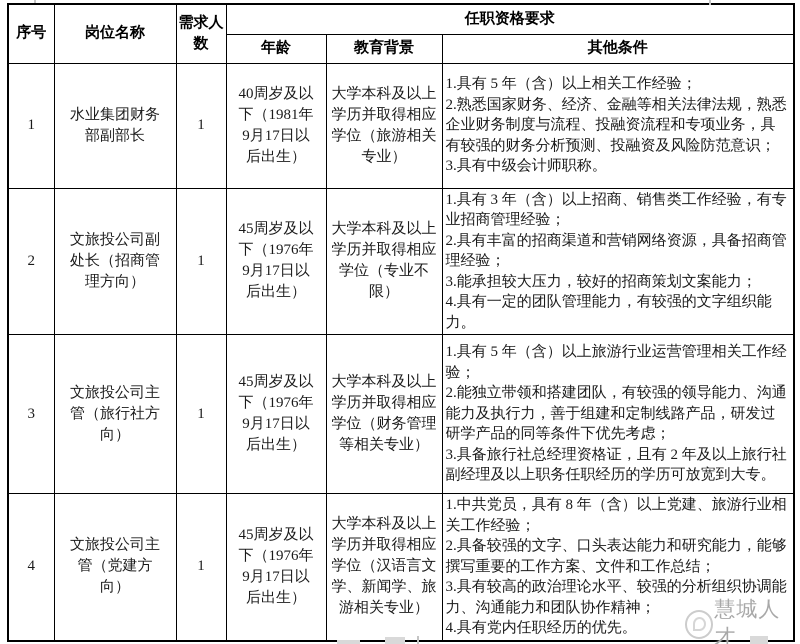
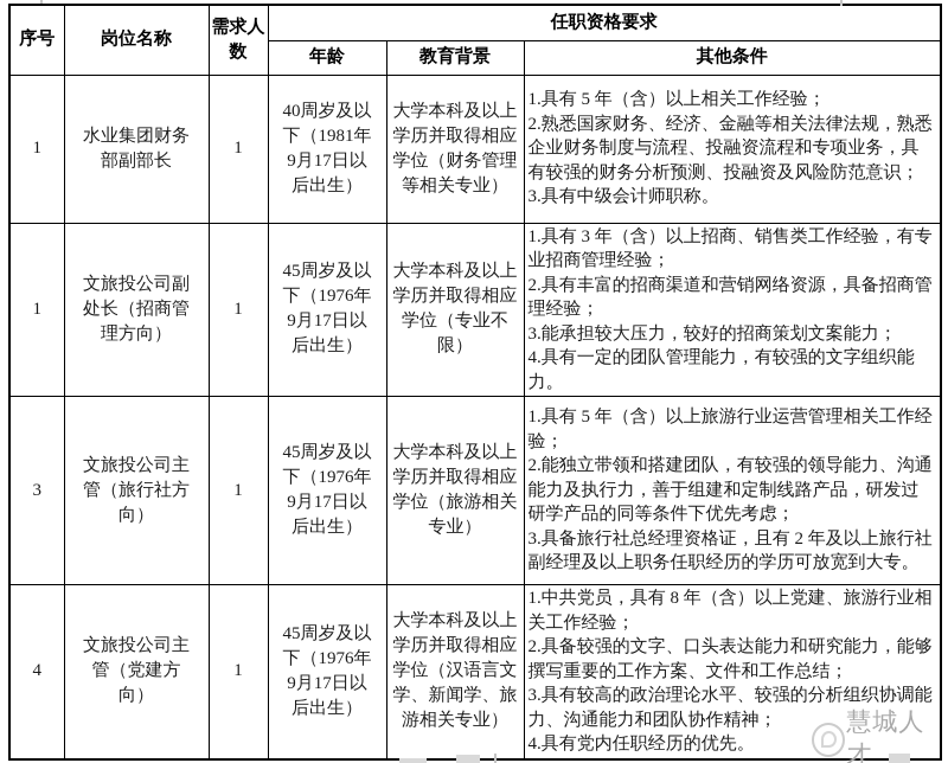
  序号	岗位名称	需求人数	任职资格要求
  年龄	教育背景	其他条件
- 1	水业集团财务部副部长	1	40周岁及以下（1981年9月17日以后出生）	大学本科及以上学历并取得相应学位（旅游相关专业）	1.具有 5 年（含）以上相关工作经验； 2.熟悉国家财务、经济、金融等相关法律法规，熟悉企业财务制度与流程、投融资流程和专项业务，具有较强的财务分析预测、投融资及风险防范意识； 3.具有中级会计师职称。
+ 1	水业集团财务部副部长	1	40周岁及以下（1981年9月17日以后出生）	大学本科及以上学历并取得相应学位（财务管理等相关专业）	1.具有 5 年（含）以上相关工作经验； 2.熟悉国家财务、经济、金融等相关法律法规，熟悉企业财务制度与流程、投融资流程和专项业务，具有较强的财务分析预测、投融资及风险防范意识； 3.具有中级会计师职称。
- 2	文旅投公司副处长（招商管理方向）	1	45周岁及以下（1976年9月17日以后出生）	大学本科及以上学历并取得相应学位（专业不限）	1.具有 3 年（含）以上招商、销售类工作经验，有专业招商管理经验； 2.具有丰富的招商渠道和营销网络资源，具备招商管理经验； 3.能承担较大压力，较好的招商策划文案能力； 4.具有一定的团队管理能力，有较强的文字组织能力。
+ 1	文旅投公司副处长（招商管理方向）	1	45周岁及以下（1976年9月17日以后出生）	大学本科及以上学历并取得相应学位（专业不限）	1.具有 3 年（含）以上招商、销售类工作经验，有专业招商管理经验； 2.具有丰富的招商渠道和营销网络资源，具备招商管理经验； 3.能承担较大压力，较好的招商策划文案能力； 4.具有一定的团队管理能力，有较强的文字组织能力。
- 3	文旅投公司主管（旅行社方向）	1	45周岁及以下（1976年9月17日以后出生）	大学本科及以上学历并取得相应学位（财务管理等相关专业）	1.具有 5 年（含）以上旅游行业运营管理相关工作经验； 2.能独立带领和搭建团队，有较强的领导能力、沟通能力及执行力，善于组建和定制线路产品，研发过研学产品的同等条件下优先考虑； 3.具备旅行社总经理资格证，且有 2 年及以上旅行社副经理及以上职务任职经历的学历可放宽到大专。
+ 3	文旅投公司主管（旅行社方向）	1	45周岁及以下（1976年9月17日以后出生）	大学本科及以上学历并取得相应学位（旅游相关专业）	1.具有 5 年（含）以上旅游行业运营管理相关工作经验； 2.能独立带领和搭建团队，有较强的领导能力、沟通能力及执行力，善于组建和定制线路产品，研发过研学产品的同等条件下优先考虑； 3.具备旅行社总经理资格证，且有 2 年及以上旅行社副经理及以上职务任职经历的学历可放宽到大专。
  4	文旅投公司主管（党建方向）	1	45周岁及以下（1976年9月17日以后出生）	大学本科及以上学历并取得相应学位（汉语言文学、新闻学、旅游相关专业）	1.中共党员，具有 8 年（含）以上党建、旅游行业相关工作经验； 2.具备较强的文字、口头表达能力和研究能力，能够撰写重要的工作方案、文件和工作总结； 3.具有较高的政治理论水平、较强的分析组织协调能力、沟通能力和团队协作精神； 4.具有党内任职经历的优先。
  慧城人才
